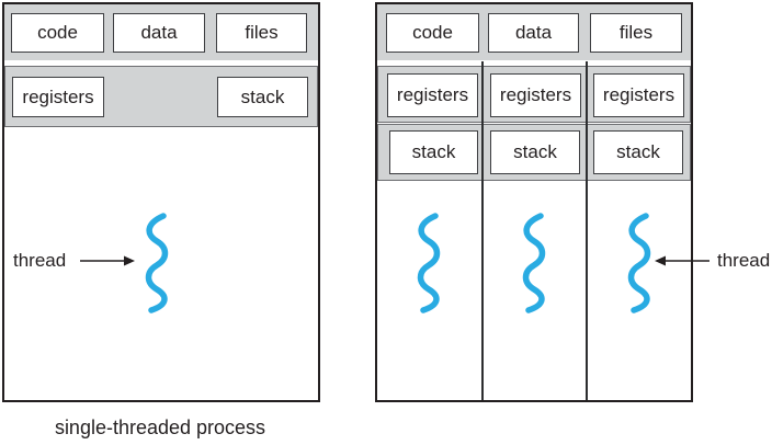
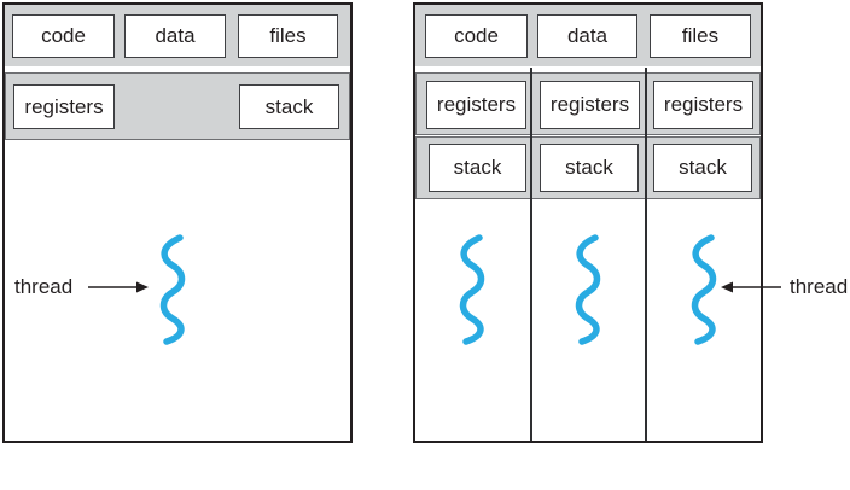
  code
  data
  files
  registers
  stack
  thread
- single-threaded process
  code
  data
  files
  registers
  registers
  registers
  stack
  stack
  stack
  thread
